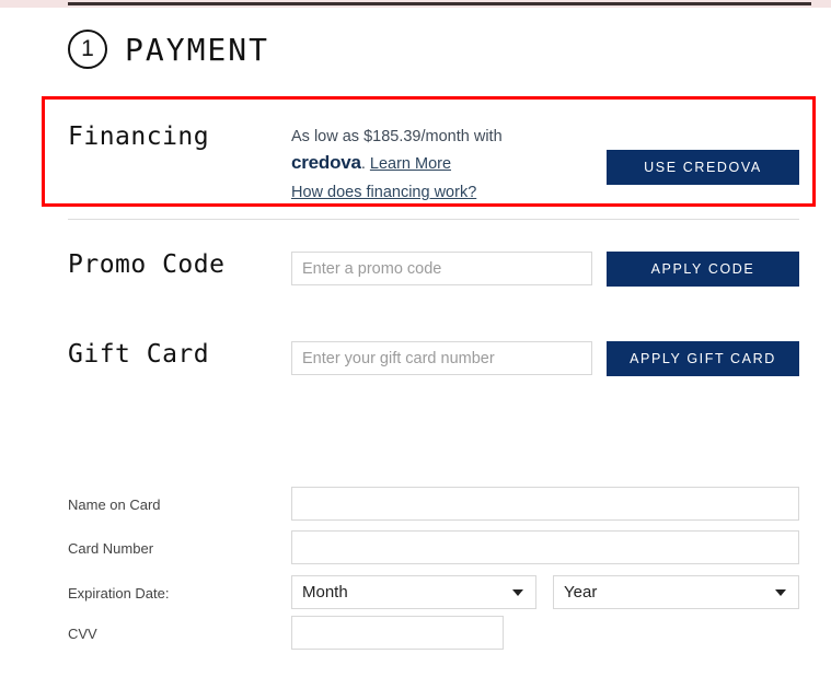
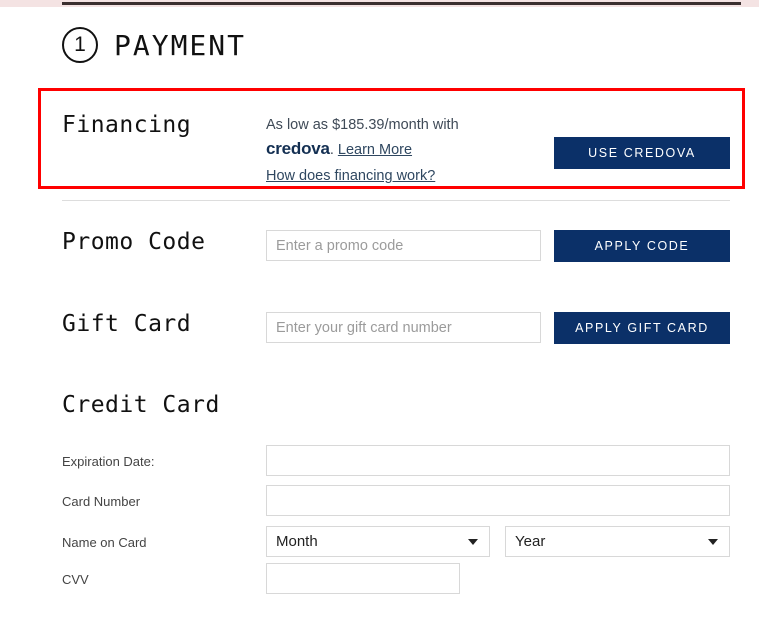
  1
  PAYMENT
  Financing
  As low as $185.39/month with
  credova. Learn More
  How does financing work?
  USE CREDOVA
  Promo Code
  Enter a promo code
  APPLY CODE
  Gift Card
  Enter your gift card number
  APPLY GIFT CARD
+ Credit Card
- Name on Card
+ Expiration Date:
  Card Number
- Expiration Date:
+ Name on Card
  Month
  Year
  CVV
